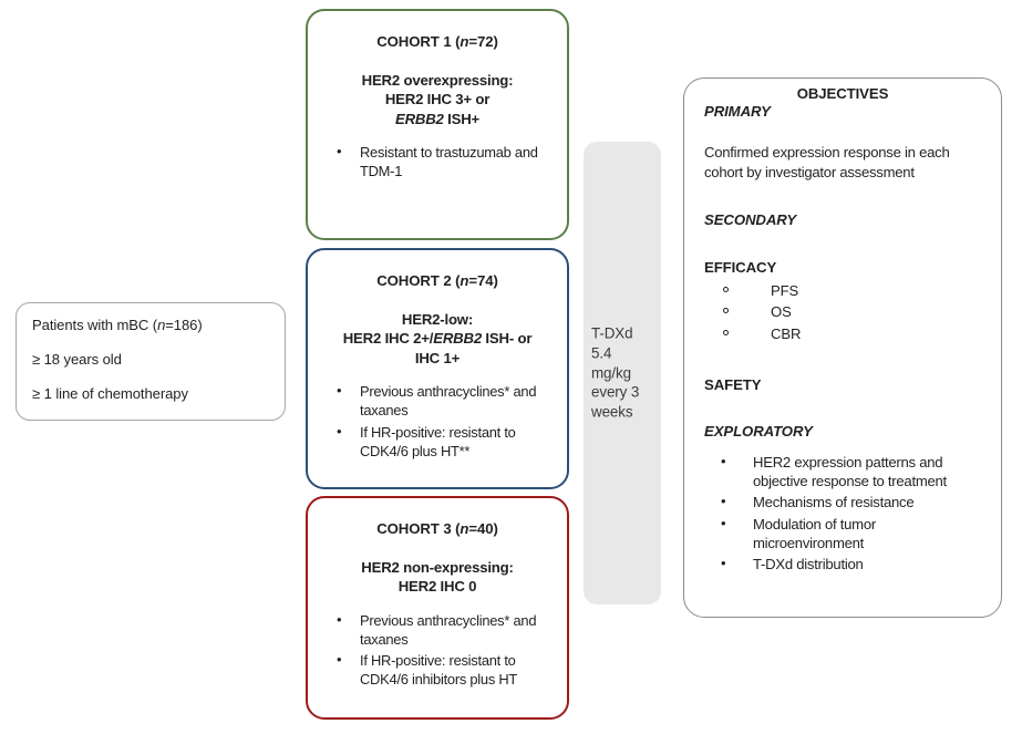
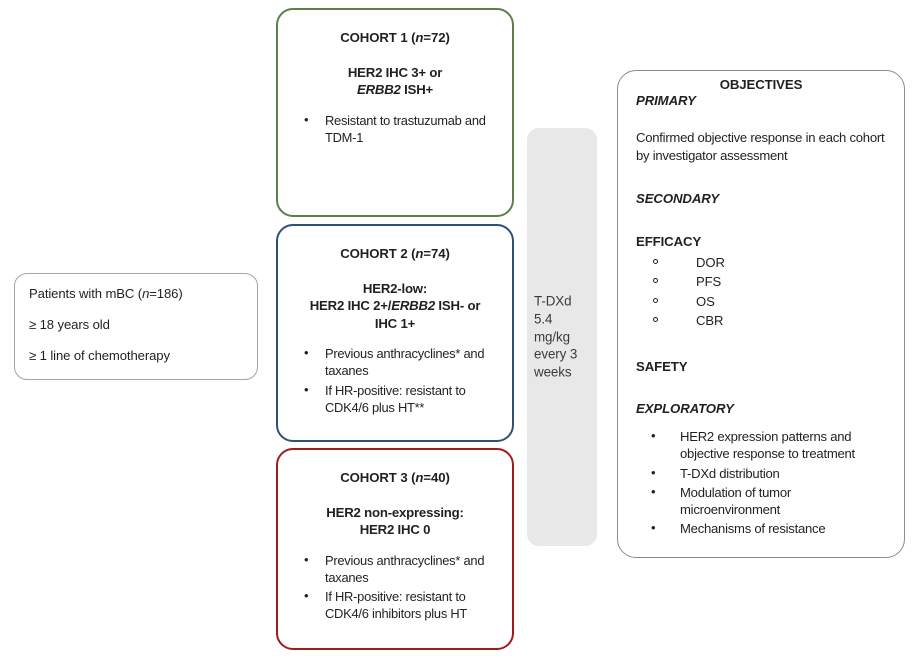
  Patients with mBC (n=186)
  ≥ 18 years old
  ≥ 1 line of chemotherapy
  COHORT 1 (n=72)
- HER2 overexpressing:
  HER2 IHC 3+ or
  ERBB2 ISH+
  Resistant to trastuzumab and TDM-1
  COHORT 2 (n=74)
  HER2-low:
  HER2 IHC 2+/ERBB2 ISH- or
  IHC 1+
  Previous anthracyclines* and taxanes
  If HR-positive: resistant to CDK4/6 plus HT**
  COHORT 3 (n=40)
  HER2 non-expressing:
  HER2 IHC 0
  Previous anthracyclines* and taxanes
  If HR-positive: resistant to CDK4/6 inhibitors plus HT
  T-DXd
  5.4
  mg/kg
  every 3
  weeks
  OBJECTIVES
  PRIMARY
- Confirmed expression response in each cohort by investigator assessment
+ Confirmed objective response in each cohort by investigator assessment
  SECONDARY
  EFFICACY
+ DOR
  PFS
  OS
  CBR
  SAFETY
  EXPLORATORY
  HER2 expression patterns and objective response to treatment
- Mechanisms of resistance
+ T-DXd distribution
  Modulation of tumor microenvironment
- T-DXd distribution
+ Mechanisms of resistance
